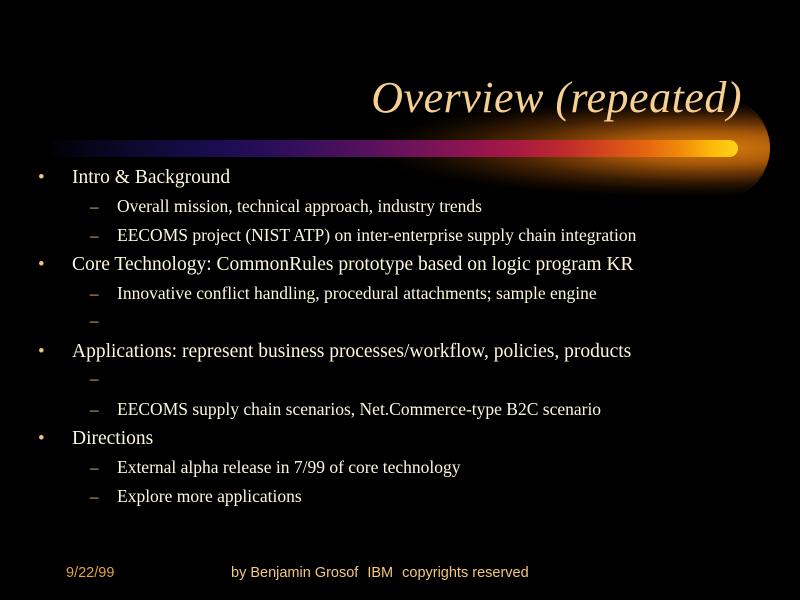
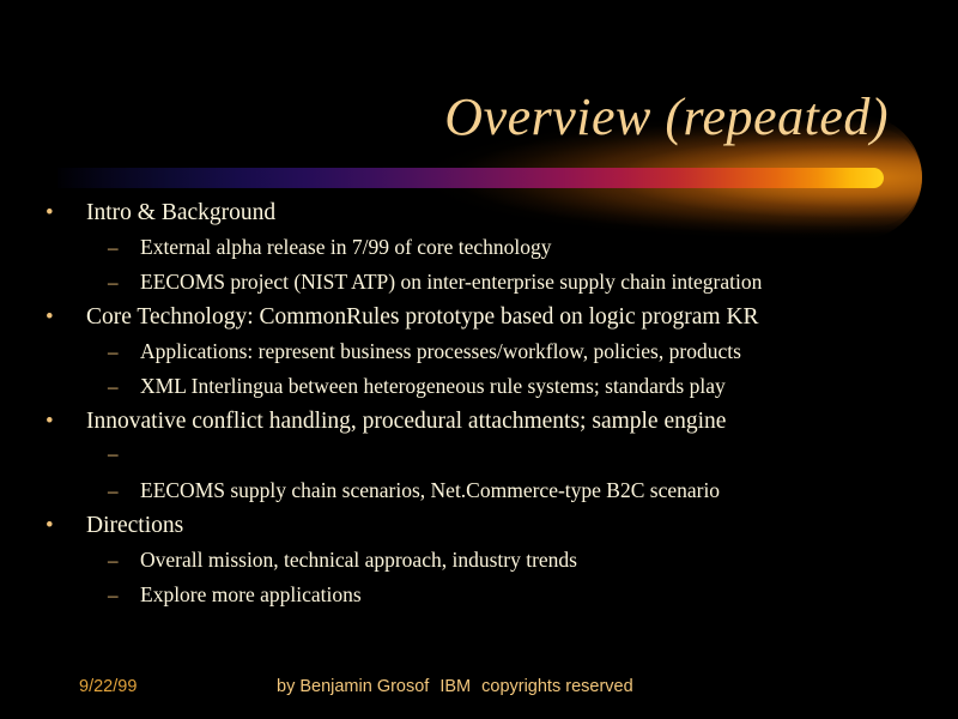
  Overview (repeated)
  •
  Intro & Background
  –
- Overall mission, technical approach, industry trends
+ External alpha release in 7/99 of core technology
  –
  EECOMS project (NIST ATP) on inter-enterprise supply chain integration
  •
  Core Technology: CommonRules prototype based on logic program KR
  –
- Innovative conflict handling, procedural attachments; sample engine
+ Applications: represent business processes/workflow, policies, products
  –
+ XML Interlingua between heterogeneous rule systems; standards play
  •
- Applications: represent business processes/workflow, policies, products
+ Innovative conflict handling, procedural attachments; sample engine
  –
  –
  EECOMS supply chain scenarios, Net.Commerce-type B2C scenario
  •
  Directions
  –
- External alpha release in 7/99 of core technology
+ Overall mission, technical approach, industry trends
  –
  Explore more applications
  9/22/99
  by Benjamin Grosof IBM copyrights reserved
